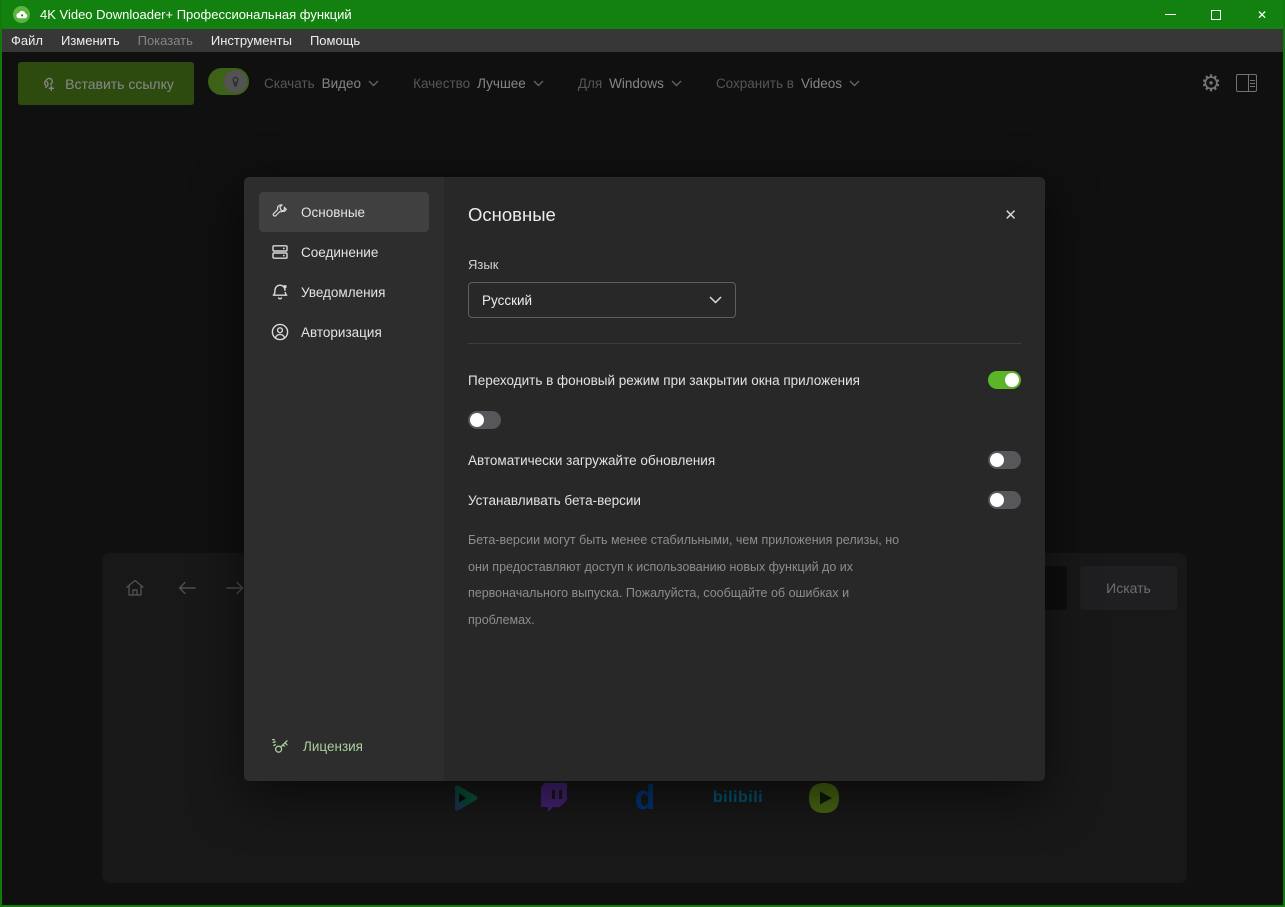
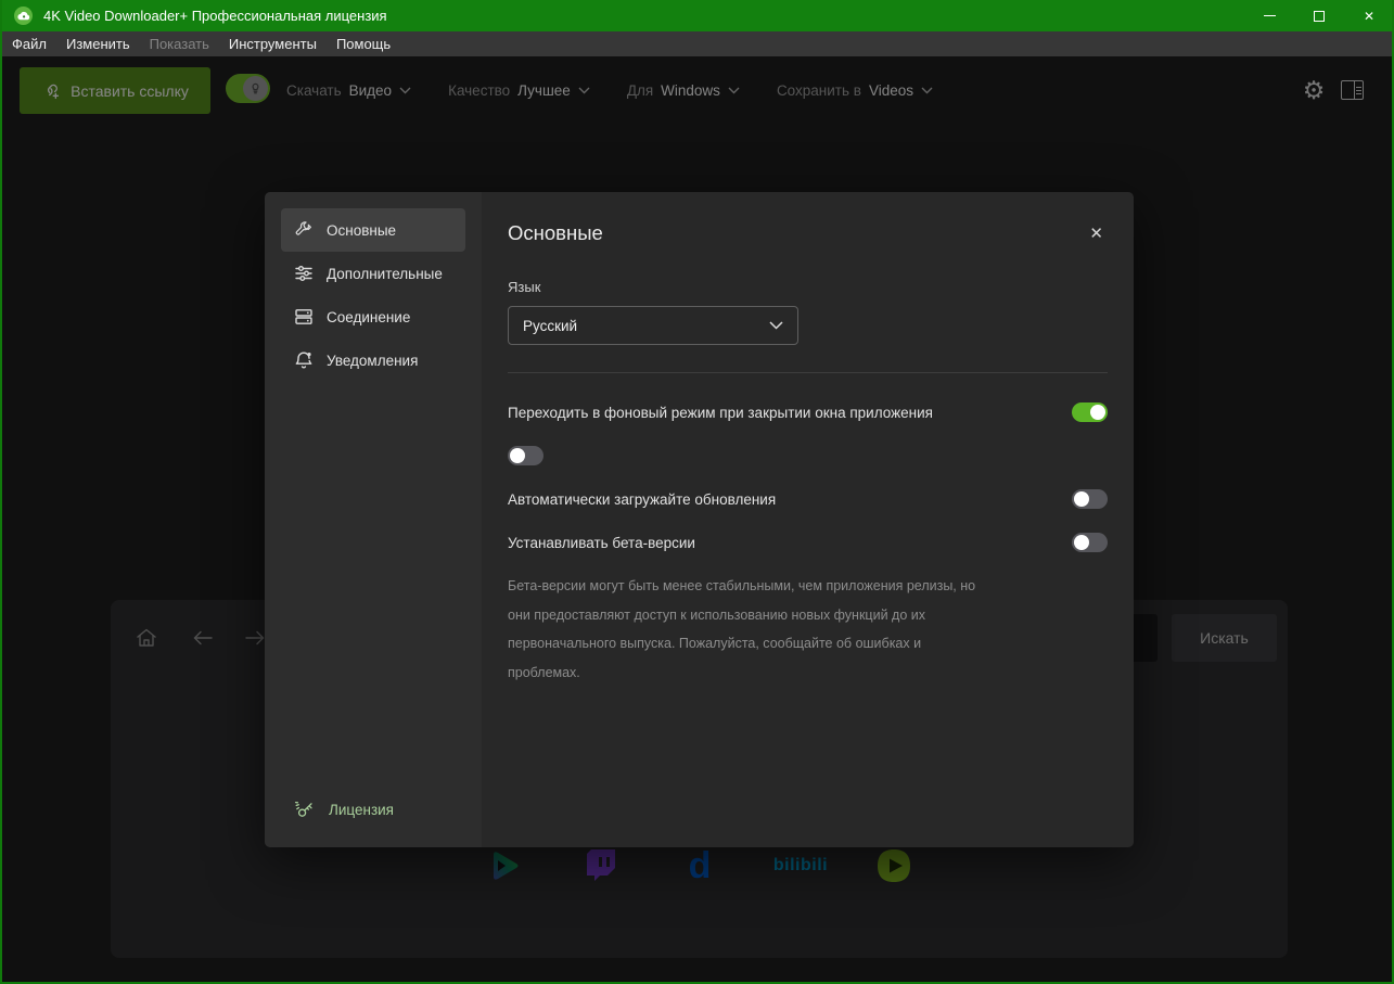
- 4K Video Downloader+ Профессиональная функций
+ 4K Video Downloader+ Профессиональная лицензия
  ✕
  Файл
  Изменить
  Показать
  Инструменты
  Помощь
  Вставить ссылку
  Скачать
  Видео
  Качество
  Лучшее
  Для
  Windows
  Сохранить в
  Videos
  ⚙
  Искать
  d
  bilibili
  Основные
+ Дополнительные
  Соединение
  Уведомления
- Авторизация
  Лицензия
  Основные
  ✕
  Язык
  Русский
  Переходить в фоновый режим при закрытии окна приложения
  Автоматически загружайте обновления
  Устанавливать бета-версии
  Бета-версии могут быть менее стабильными, чем приложения релизы, но они предоставляют доступ к использованию новых функций до их первоначального выпуска. Пожалуйста, сообщайте об ошибках и проблемах.
